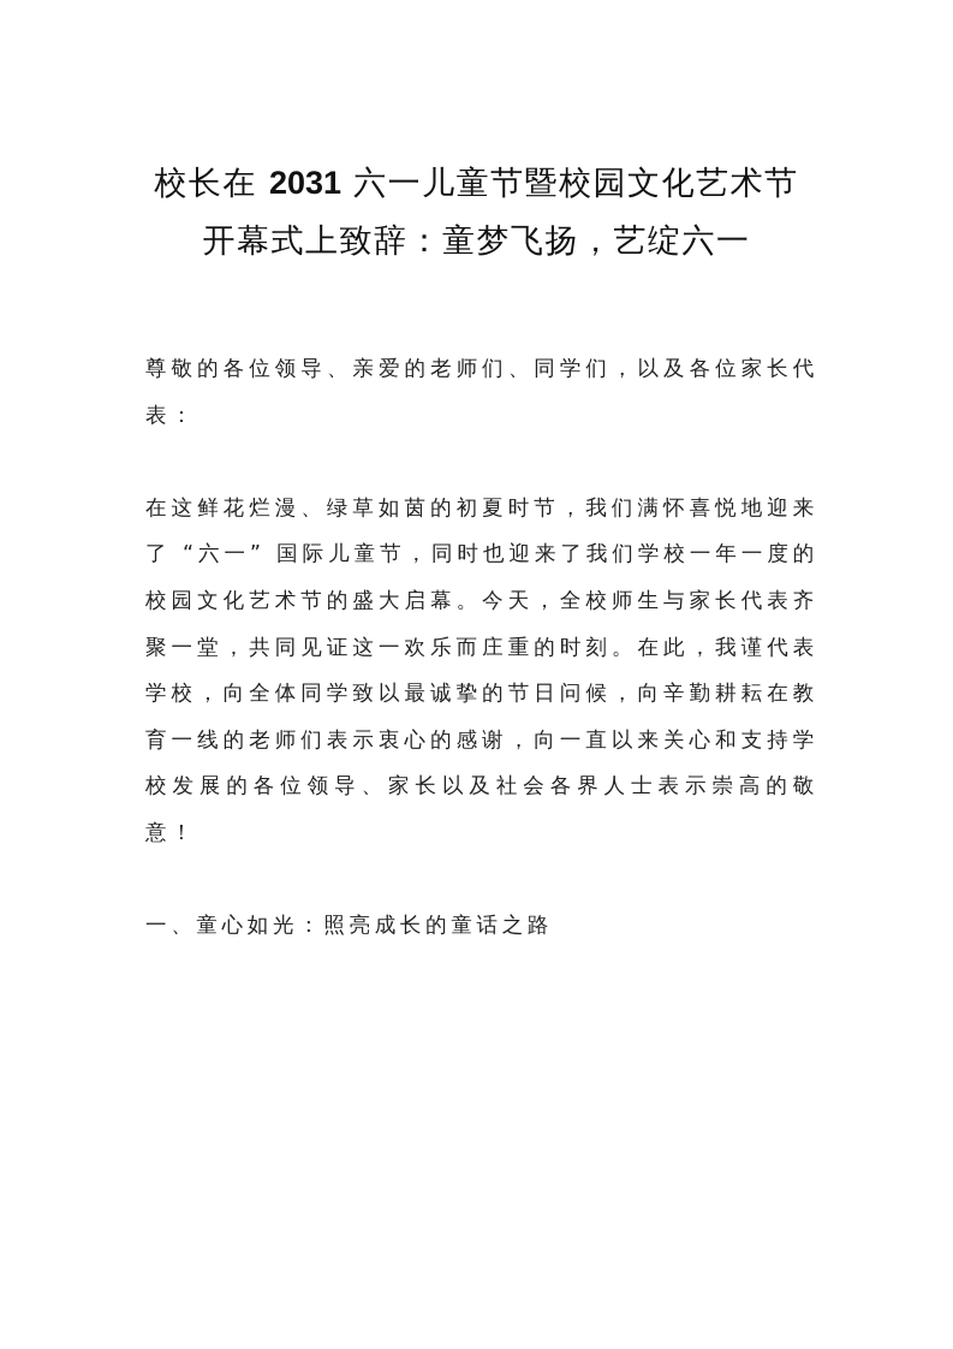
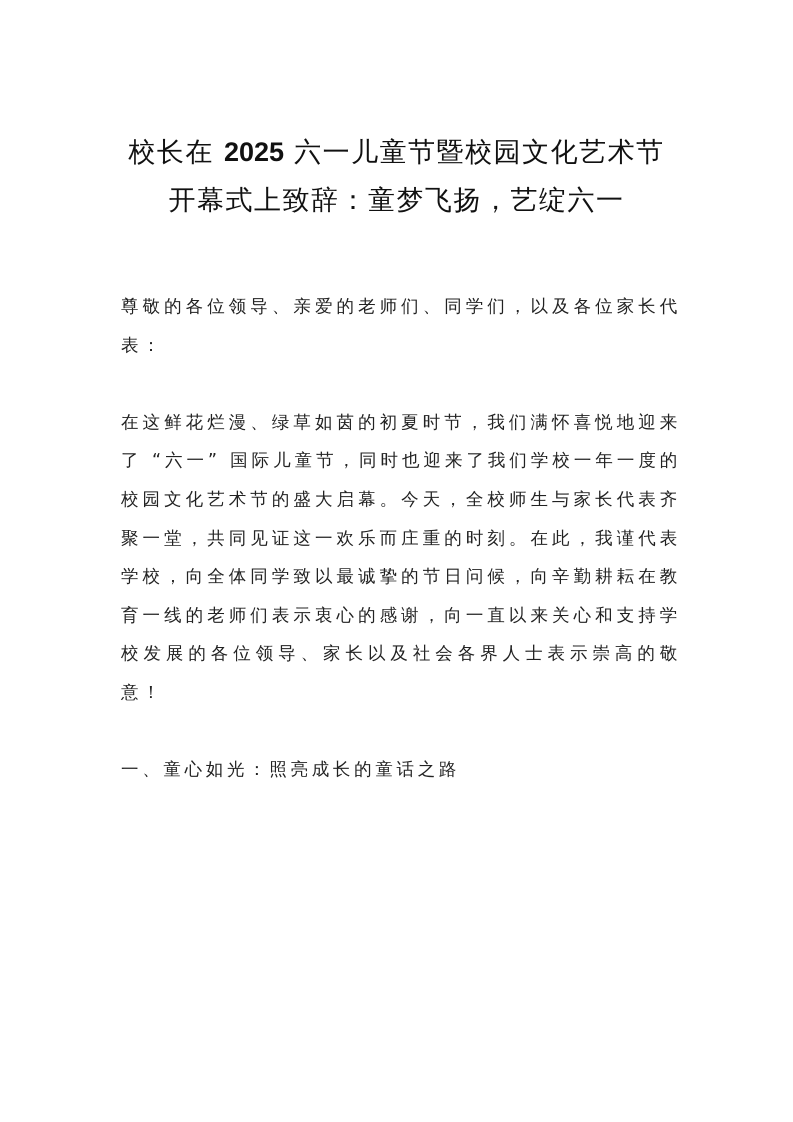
- 校长在 2031 六一儿童节暨校园文化艺术节
+ 校长在 2025 六一儿童节暨校园文化艺术节
  开幕式上致辞：童梦飞扬，艺绽六一
  尊敬的各位领导、亲爱的老师们、同学们，以及各位家长代表：
  在这鲜花烂漫、绿草如茵的初夏时节，我们满怀喜悦地迎来了 “六一” 国际儿童节，同时也迎来了我们学校一年一度的校园文化艺术节的盛大启幕。今天，全校师生与家长代表齐聚一堂，共同见证这一欢乐而庄重的时刻。在此，我谨代表学校，向全体同学致以最诚挚的节日问候，向辛勤耕耘在教育一线的老师们表示衷心的感谢，向一直以来关心和支持学校发展的各位领导、家长以及社会各界人士表示崇高的敬意！
  一、童心如光：照亮成长的童话之路
